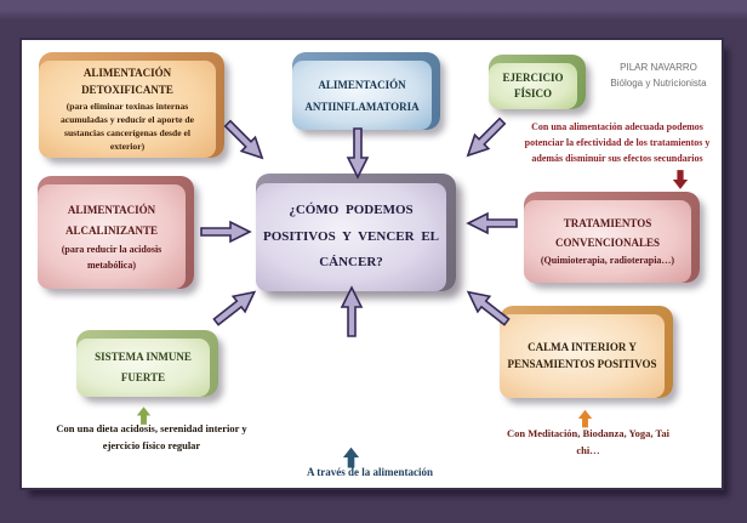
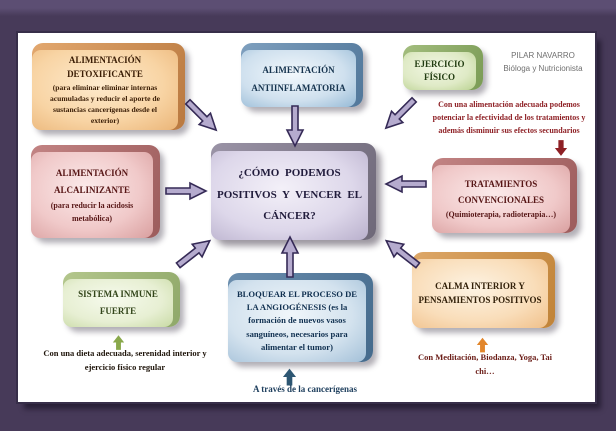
  ALIMENTACIÓN DETOXIFICANTE
- (para eliminar toxinas internas acumuladas y reducir el aporte de sustancias cancerígenas desde el exterior)
+ (para eliminar eliminar internas acumuladas y reducir el aporte de sustancias cancerígenas desde el exterior)
  ALIMENTACIÓN ANTIINFLAMATORIA
  EJERCICIO FÍSICO
  PILAR NAVARRO
  Bióloga y Nutricionista
  Con una alimentación adecuada podemos potenciar la efectividad de los tratamientos y además disminuir sus efectos secundarios
  ALIMENTACIÓN ALCALINIZANTE
  (para reducir la acidosis metabólica)
  ¿CÓMO PODEMOS POSITIVOS Y VENCER EL CÁNCER?
  TRATAMIENTOS CONVENCIONALES
  (Quimioterapia, radioterapia…)
  SISTEMA INMUNE FUERTE
+ BLOQUEAR EL PROCESO DE LA ANGIOGÉNESIS (es la formación de nuevos vasos sanguíneos, necesarios para alimentar el tumor)
  CALMA INTERIOR Y PENSAMIENTOS POSITIVOS
- Con una dieta acidosis, serenidad interior y ejercicio físico regular
+ Con una dieta adecuada, serenidad interior y ejercicio físico regular
- A través de la alimentación
+ A través de la cancerígenas
  Con Meditación, Biodanza, Yoga, Tai chi…
